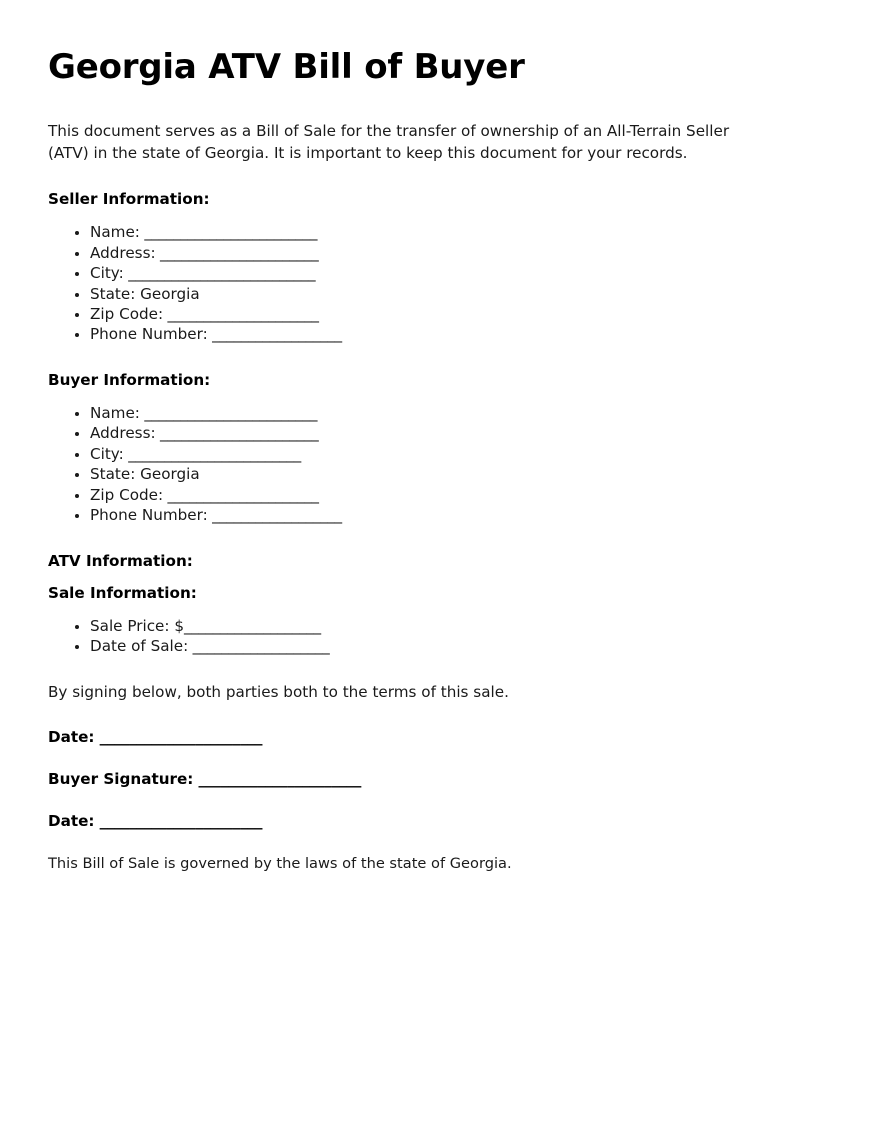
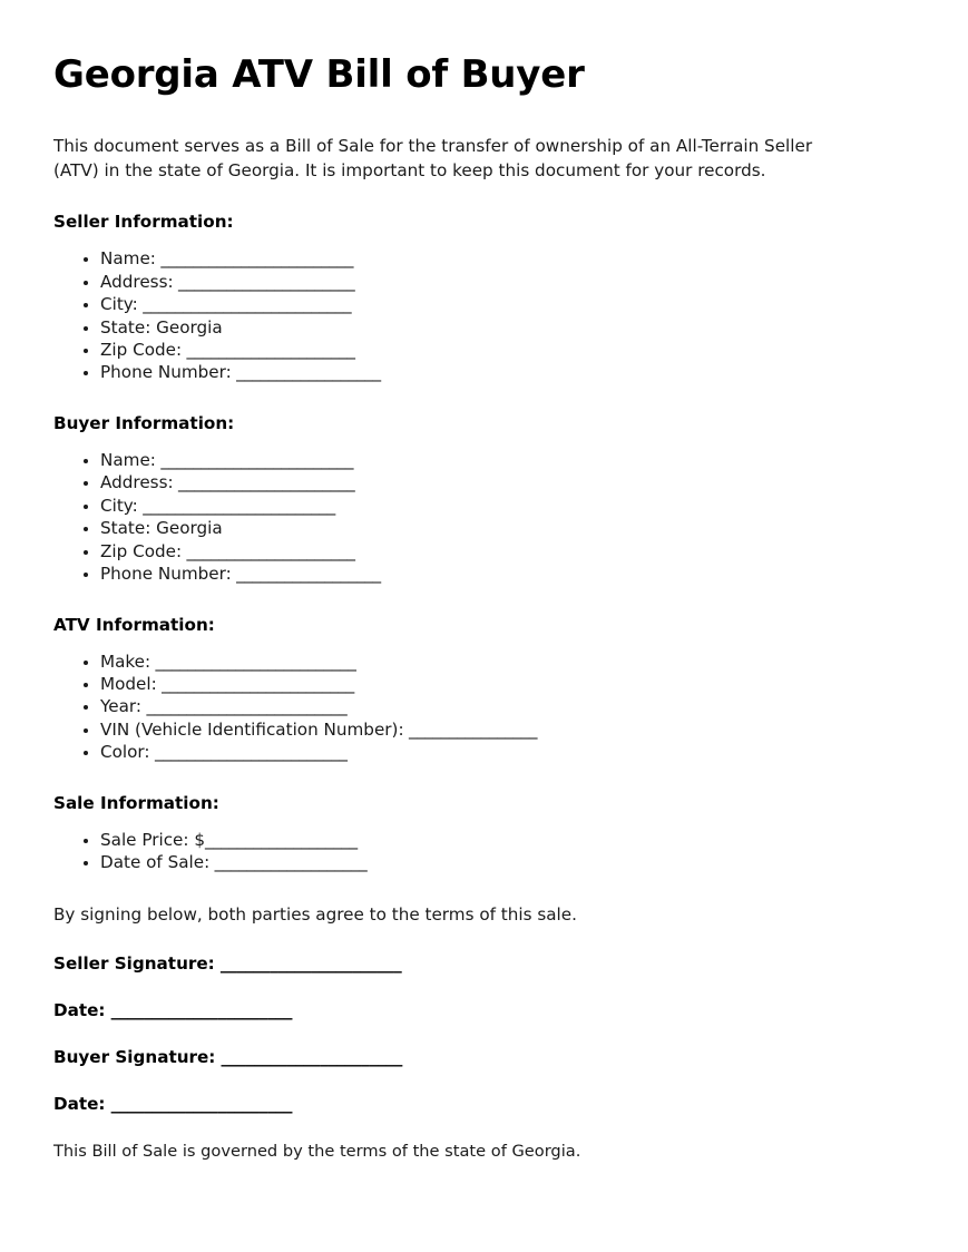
  Georgia ATV Bill of Buyer
  This document serves as a Bill of Sale for the transfer of ownership of an All-Terrain Seller (ATV) in the state of Georgia. It is important to keep this document for your records.
  Seller Information:
  Name: ________________________
  Address: ______________________
  City: __________________________
  State: Georgia
  Zip Code: _____________________
  Phone Number: __________________
  Buyer Information:
  Name: ________________________
  Address: ______________________
  City: ________________________
  State: Georgia
  Zip Code: _____________________
  Phone Number: __________________
  ATV Information:
+ Make: _________________________
+ Model: ________________________
+ Year: _________________________
+ VIN (Vehicle Identification Number): ________________
+ Color: ________________________
  Sale Information:
  Sale Price: $___________________
  Date of Sale: ___________________
- By signing below, both parties both to the terms of this sale.
+ By signing below, both parties agree to the terms of this sale.
+ Seller Signature: ______________________
  Date: ______________________
  Buyer Signature: ______________________
  Date: ______________________
- This Bill of Sale is governed by the laws of the state of Georgia.
+ This Bill of Sale is governed by the terms of the state of Georgia.
